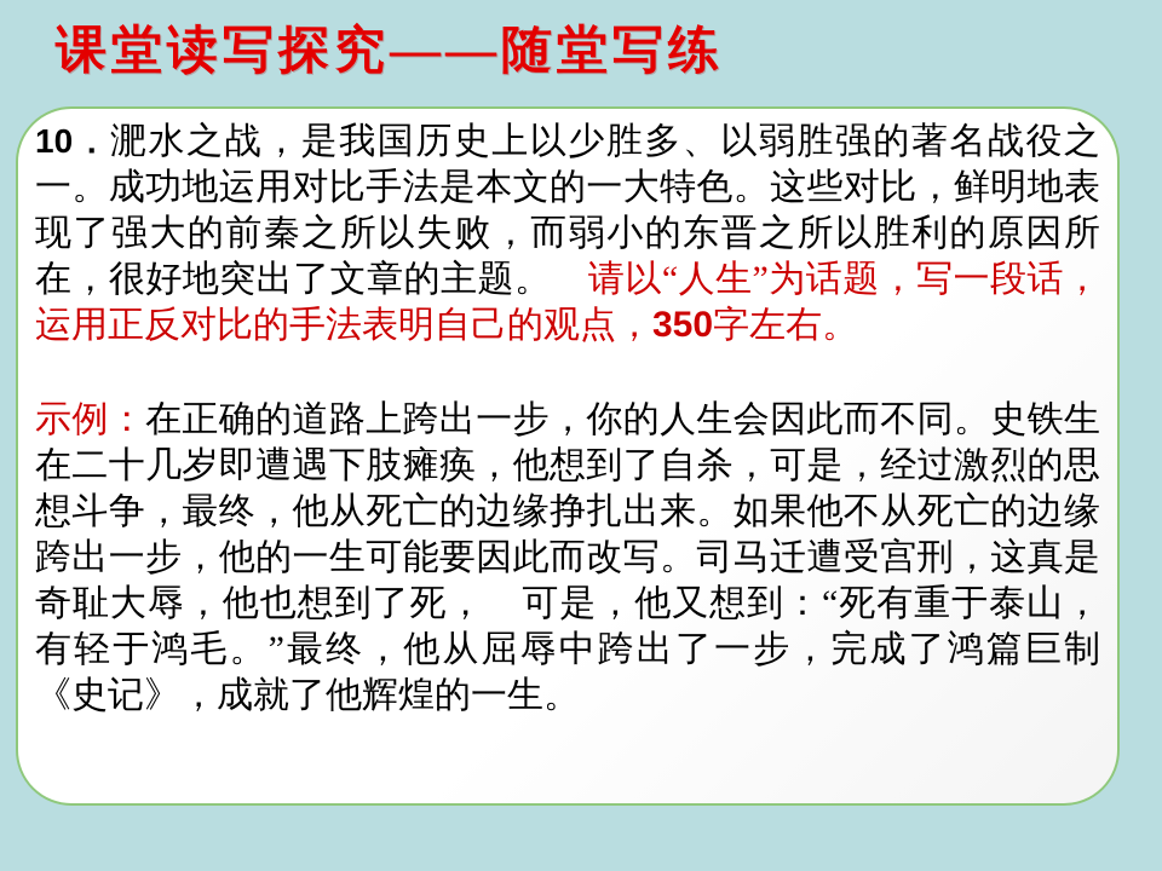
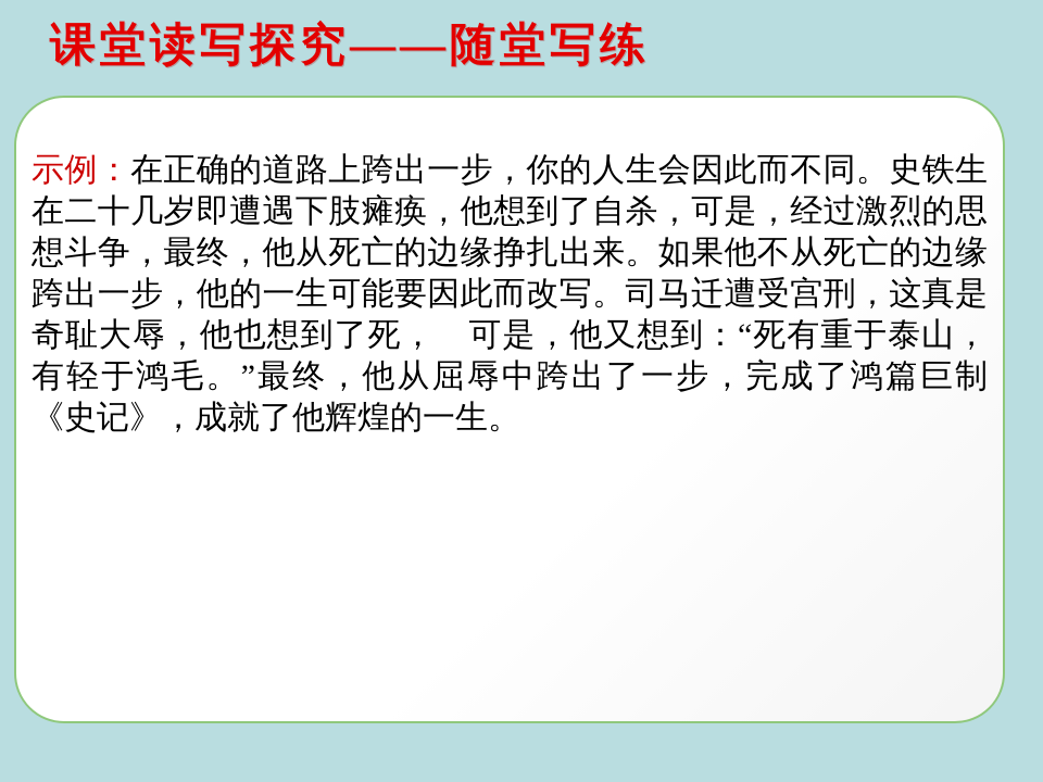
  课堂读写探究——随堂写练
- 10．淝水之战，是我国历史上以少胜多、以弱胜强的著名战役之一。成功地运用对比手法是本文的一大特色。这些对比，鲜明地表现了强大的前秦之所以失败，而弱小的东晋之所以胜利的原因所在，很好地突出了文章的主题。 请以“人生”为话题，写一段话，运用正反对比的手法表明自己的观点，350字左右。
  示例：在正确的道路上跨出一步，你的人生会因此而不同。史铁生在二十几岁即遭遇下肢瘫痪，他想到了自杀，可是，经过激烈的思想斗争，最终，他从死亡的边缘挣扎出来。如果他不从死亡的边缘跨出一步，他的一生可能要因此而改写。司马迁遭受宫刑，这真是奇耻大辱，他也想到了死， 可是，他又想到：“死有重于泰山，有轻于鸿毛。”最终，他从屈辱中跨出了一步，完成了鸿篇巨制《史记》，成就了他辉煌的一生。
